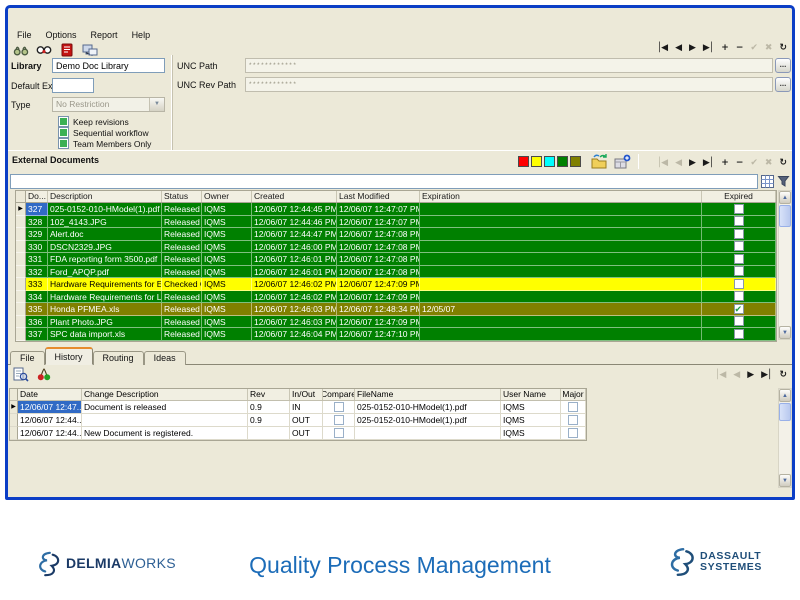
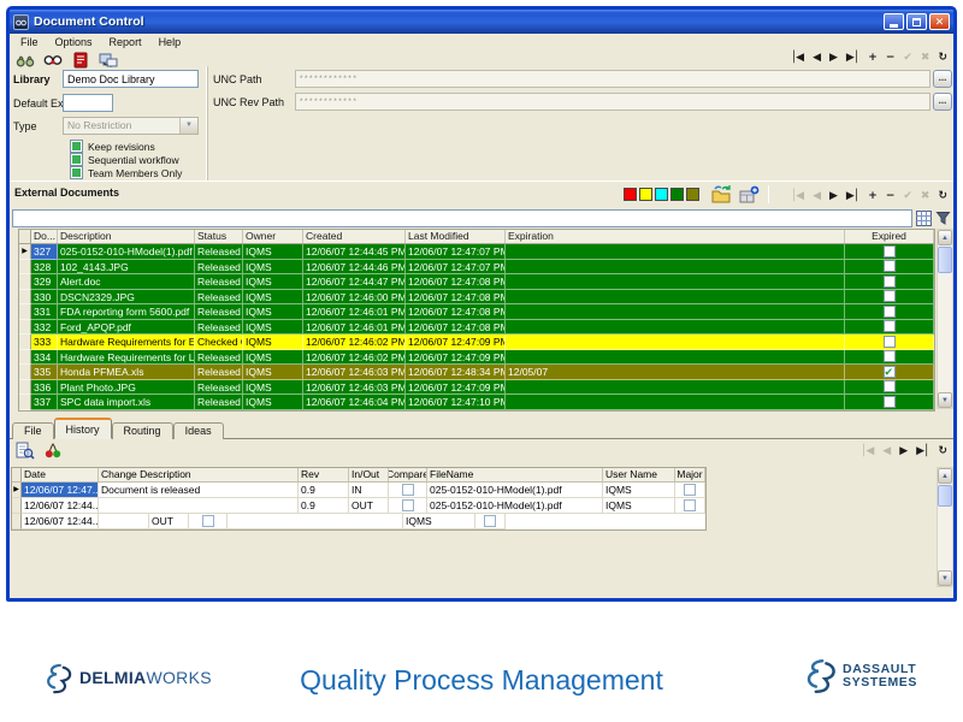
+ Document Control
+ ✕
  File
  Options
  Report
  Help
  │◀
  ◀
  ▶
  ▶│
  +
  −
  ✔
  ✖
  ↻
  Library
  Demo Doc Library
  Default Ex
  Type
  No Restriction
  Keep revisions
  Sequential workflow
  Team Members Only
  UNC Path
  ...
  UNC Rev Path
  ...
  External Documents
  │◀
  ◀
  ▶
  ▶│
  +
  −
  ✔
  ✖
  ↻
  Do...
  Description
  Status
  Owner
  Created
  Last Modified
  Expiration
  Expired
  327
  025-0152-010-HModel(1).pdf
  Released
  IQMS
  12/06/07 12:44:45 PM
  12/06/07 12:47:07 PM
  328
  102_4143.JPG
  Released
  IQMS
  12/06/07 12:44:46 PM
  12/06/07 12:47:07 PM
  329
  Alert.doc
  Released
  IQMS
  12/06/07 12:44:47 PM
  12/06/07 12:47:08 PM
  330
  DSCN2329.JPG
  Released
  IQMS
  12/06/07 12:46:00 PM
  12/06/07 12:47:08 PM
  331
- FDA reporting form 3500.pdf
+ FDA reporting form 5600.pdf
  Released
  IQMS
  12/06/07 12:46:01 PM
  12/06/07 12:47:08 PM
  332
  Ford_APQP.pdf
  Released
  IQMS
  12/06/07 12:46:01 PM
  12/06/07 12:47:08 PM
  333
  Hardware Requirements for E
  Checked
  IQMS
  12/06/07 12:46:02 PM
  12/06/07 12:47:09 PM
  334
  Hardware Requirements for L
  Released
  IQMS
  12/06/07 12:46:02 PM
  12/06/07 12:47:09 PM
  335
  Honda PFMEA.xls
  Released
  IQMS
  12/06/07 12:46:03 PM
  12/06/07 12:48:34 PM
  12/05/07
  336
  Plant Photo.JPG
  Released
  IQMS
  12/06/07 12:46:03 PM
  12/06/07 12:47:09 PM
  337
  SPC data import.xls
  Released
  IQMS
  12/06/07 12:46:04 PM
  12/06/07 12:47:10 PM
  File
  History
  Routing
  Ideas
  │◀
  ◀
  ▶
  ▶│
  ↻
  Date
  Change Description
  Rev
  In/Out
  Compare
  FileName
  User Name
  Major
  12/06/07 12:47..
  Document is released
  0.9
  IN
  025-0152-010-HModel(1).pdf
  IQMS
  12/06/07 12:44..
  0.9
  OUT
  025-0152-010-HModel(1).pdf
  IQMS
  12/06/07 12:44..
- New Document is registered.
  OUT
  IQMS
  DELMIAWORKS
  Quality Process Management
  DASSAULT
  SYSTEMES
